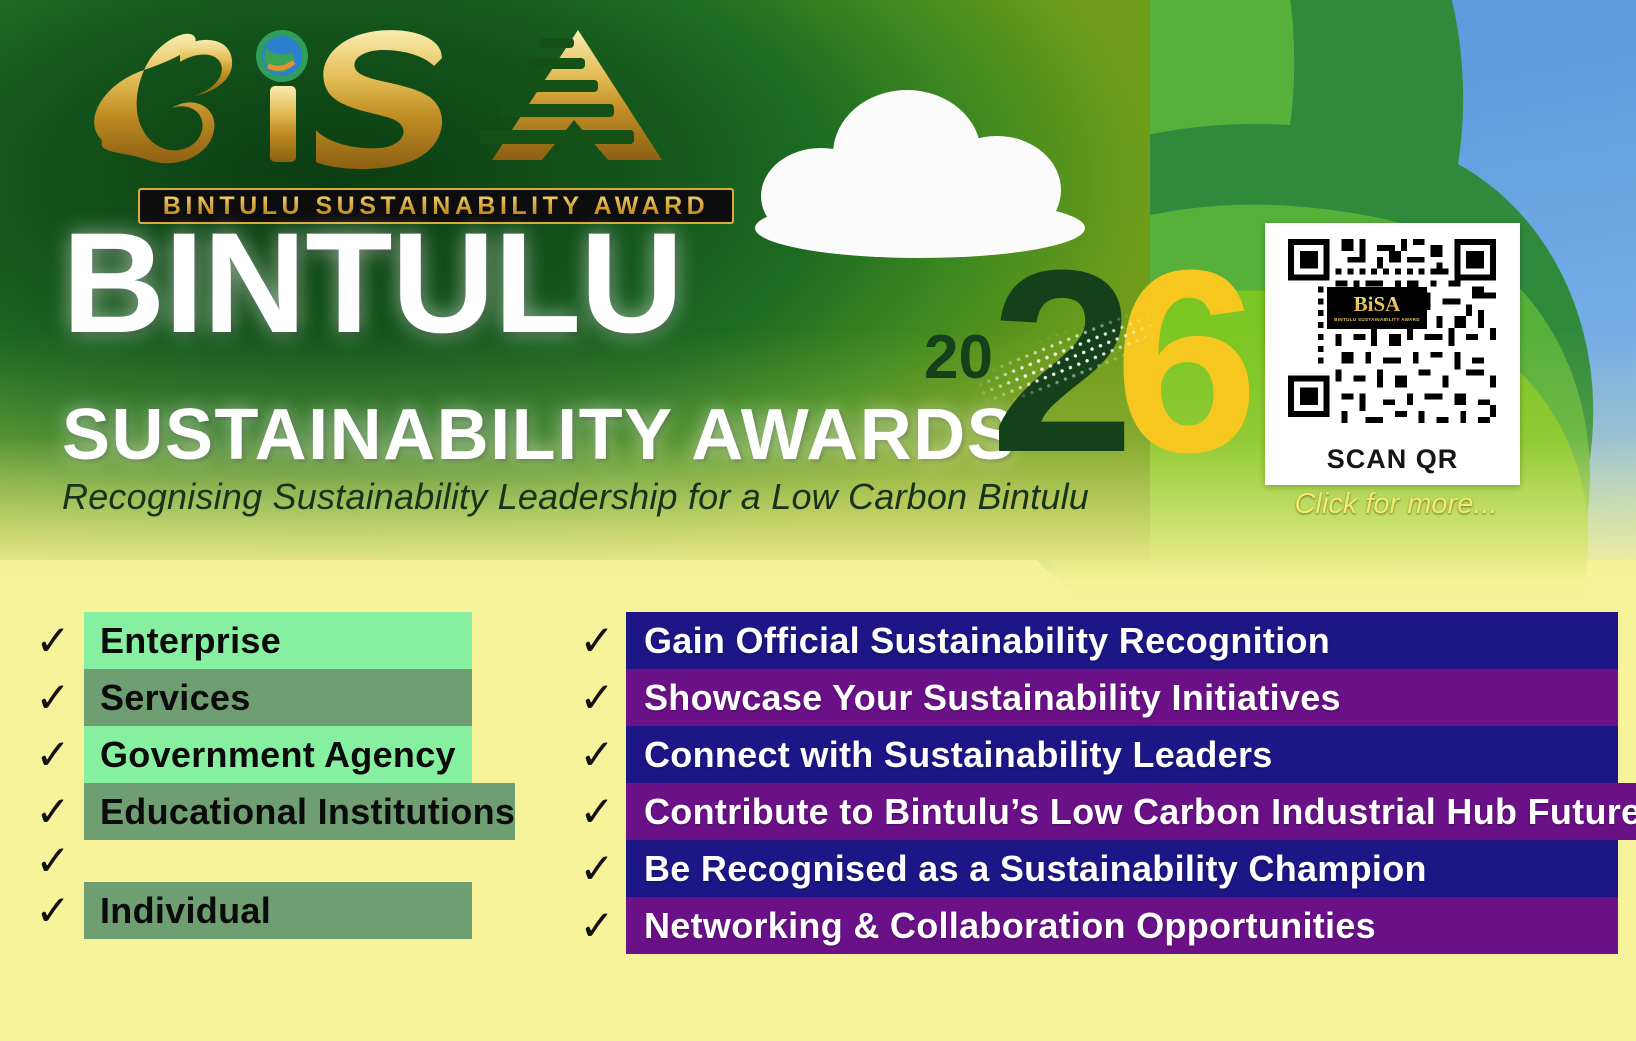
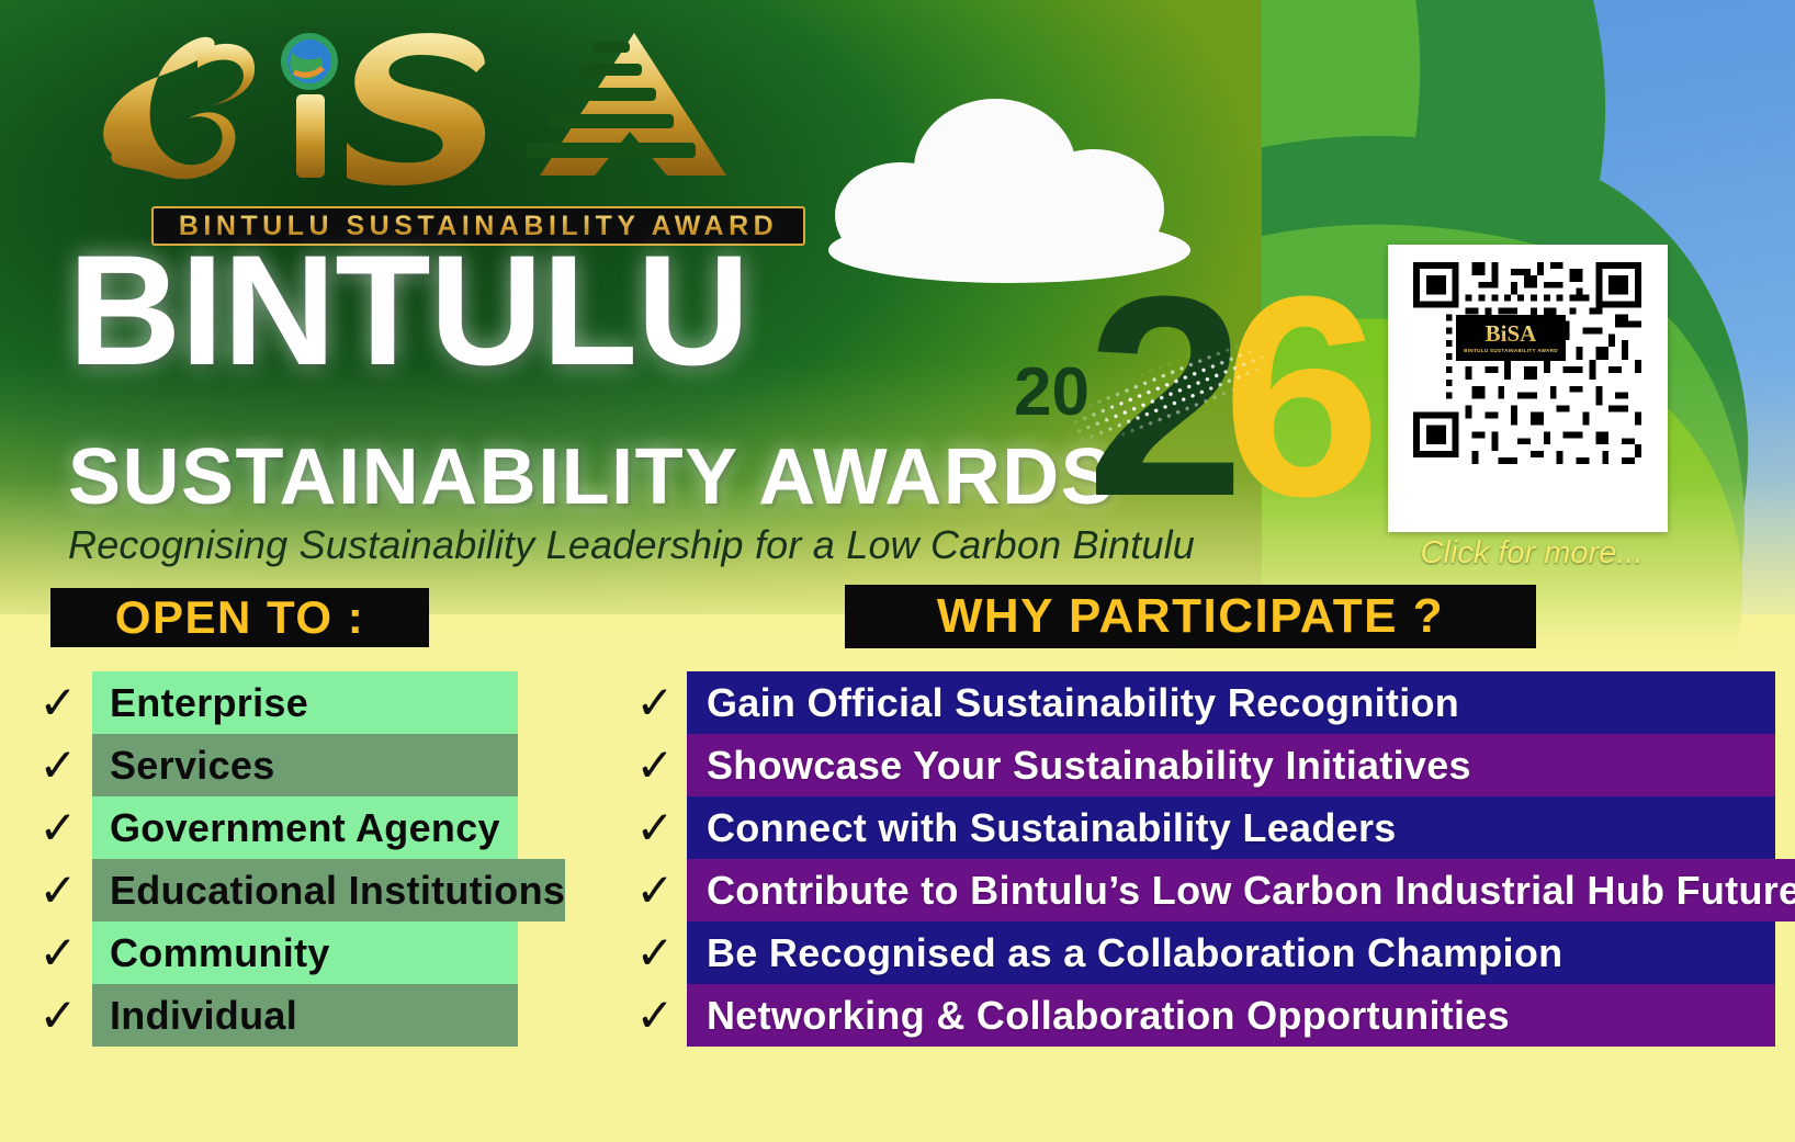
  BINTULU SUSTAINABILITY AWARD
  BINTULU
  SUSTAINABILITY AWARD
  Recognising Sustainability Leadership for a Low Carbon Bintulu
  6
  BiSA
- SCAN QR
  Click for more...
+ OPEN TO :
+ WHY PARTICIPATE ?
  ✓
  Enterprise
  ✓
  Services
  ✓
  Government Agency
  ✓
  Educational Institutions
  ✓
+ Community
  ✓
  Individual
  ✓
  Gain Official Sustainability Recognition
  ✓
  Showcase Your Sustainability Initiatives
  ✓
  Connect with Sustainability Leaders
  ✓
  Contribute to Bintulu’s Low Carbon Industrial Hub Future
  ✓
- Be Recognised as a Sustainability Champion
+ Be Recognised as a Collaboration Champion
  ✓
  Networking & Collaboration Opportunities
